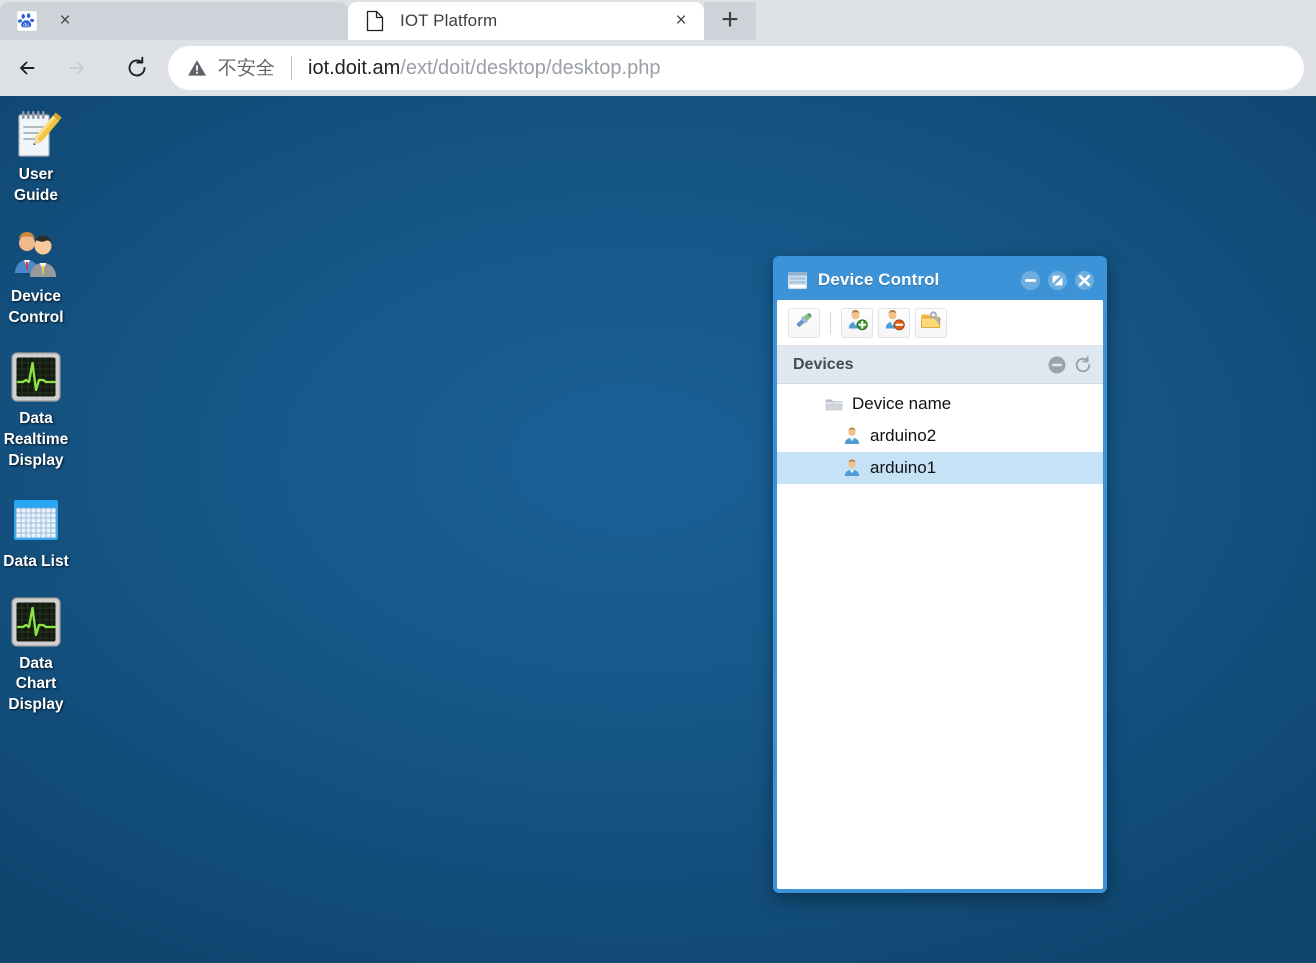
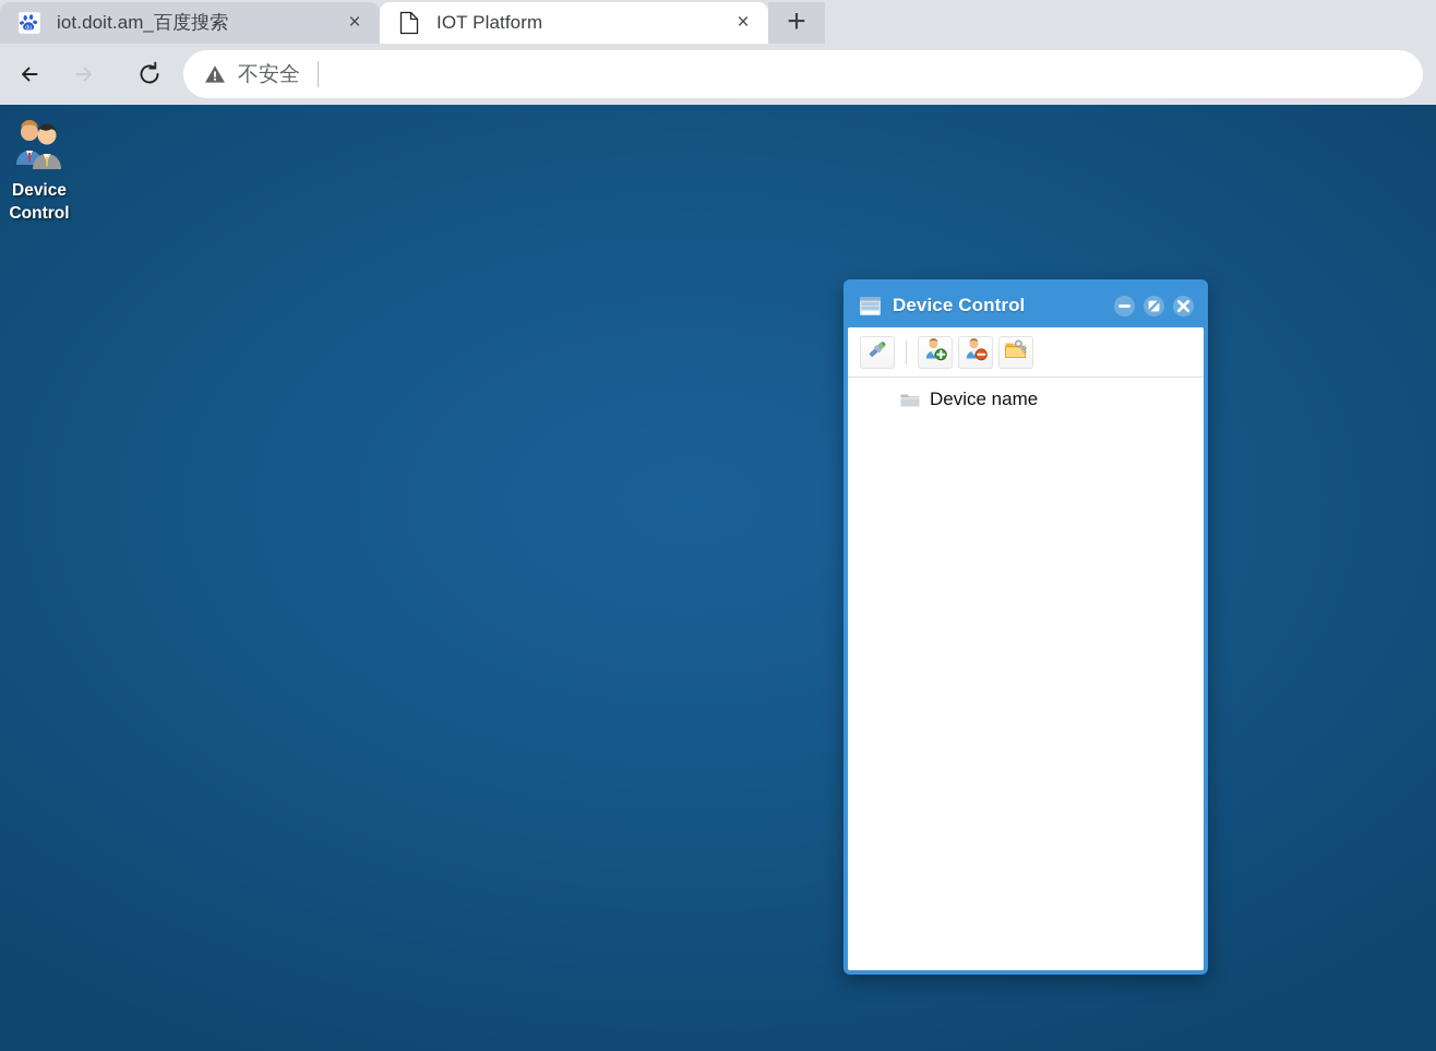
+ iot.doit.am_百度搜索
  ×
  IOT Platform
  ×
  +
  不安全
- iot.doit.am/ext/doit/desktop/desktop.php
- User Guide
  Device Control
- Data Realtime Display
- Data List
- Data Chart Display
  Device Control
- Devices
  Device name
- arduino2
- arduino1
